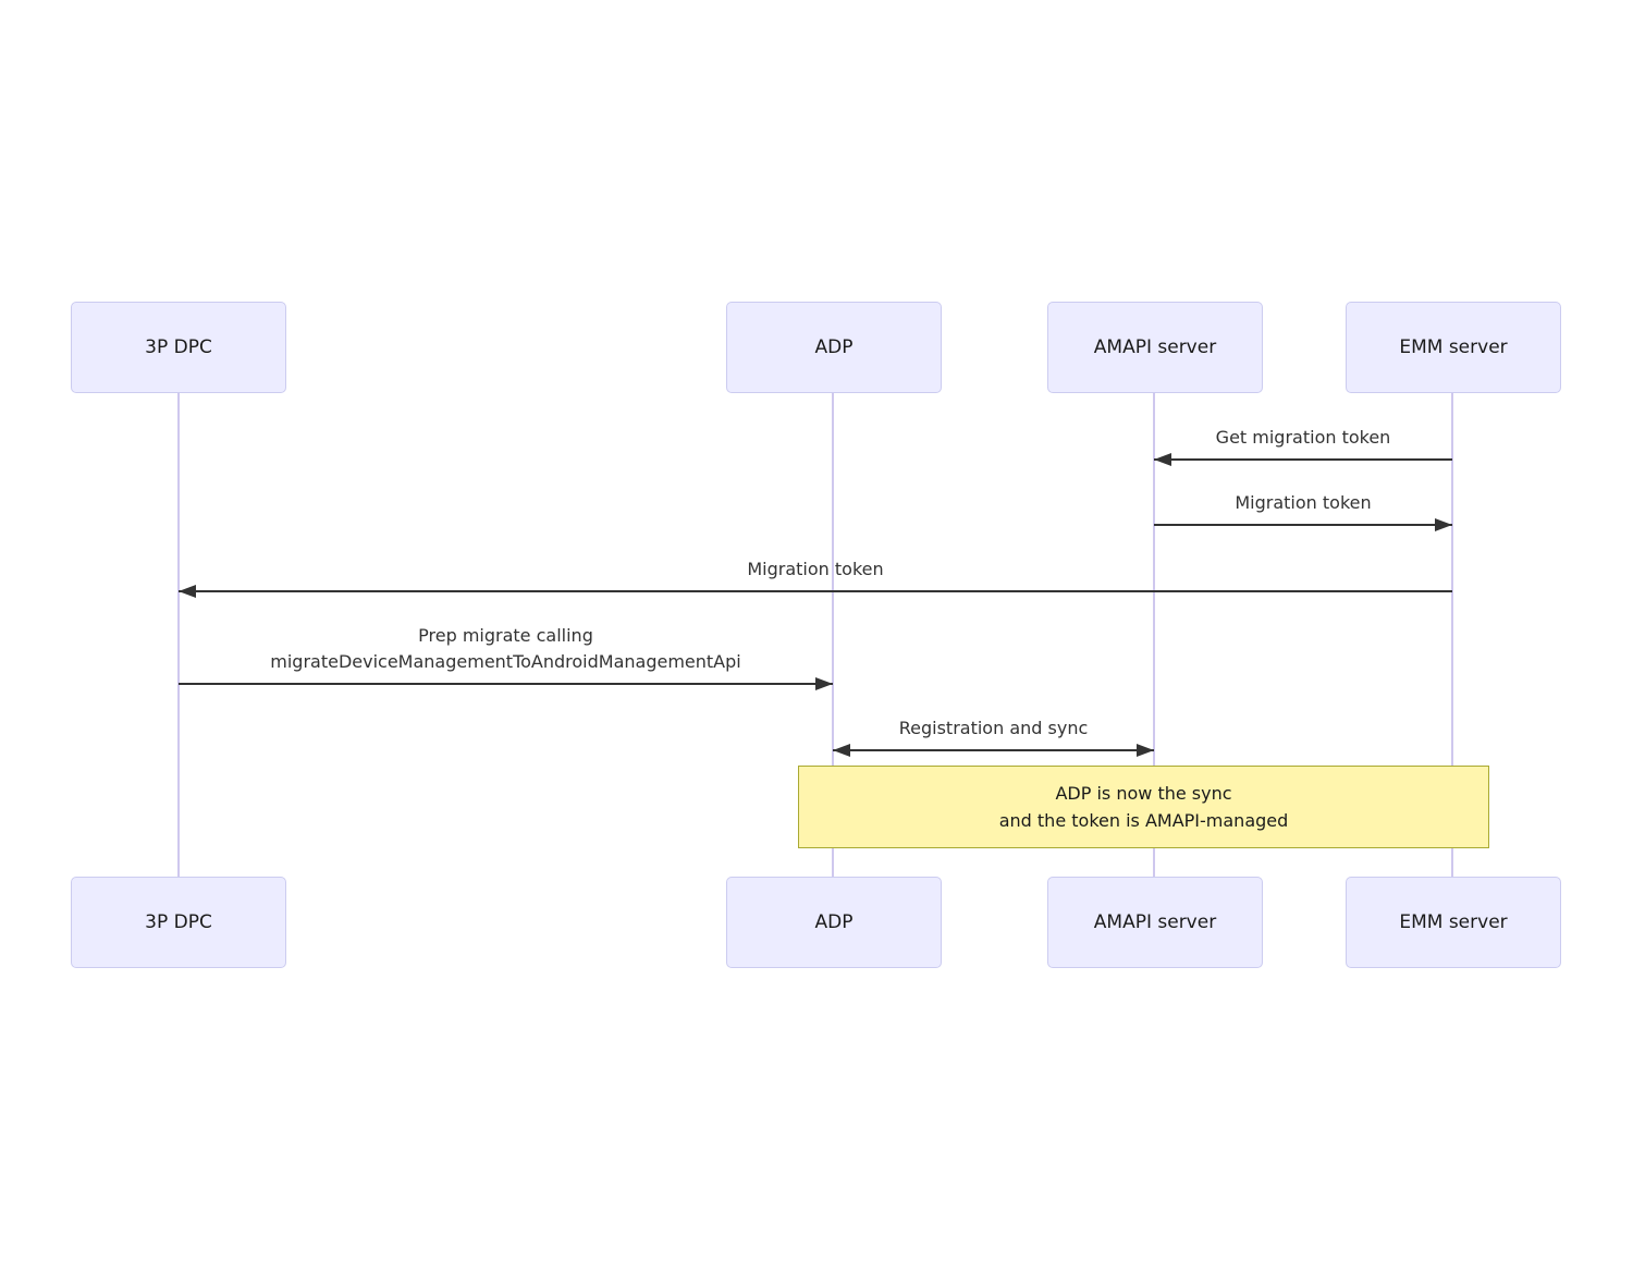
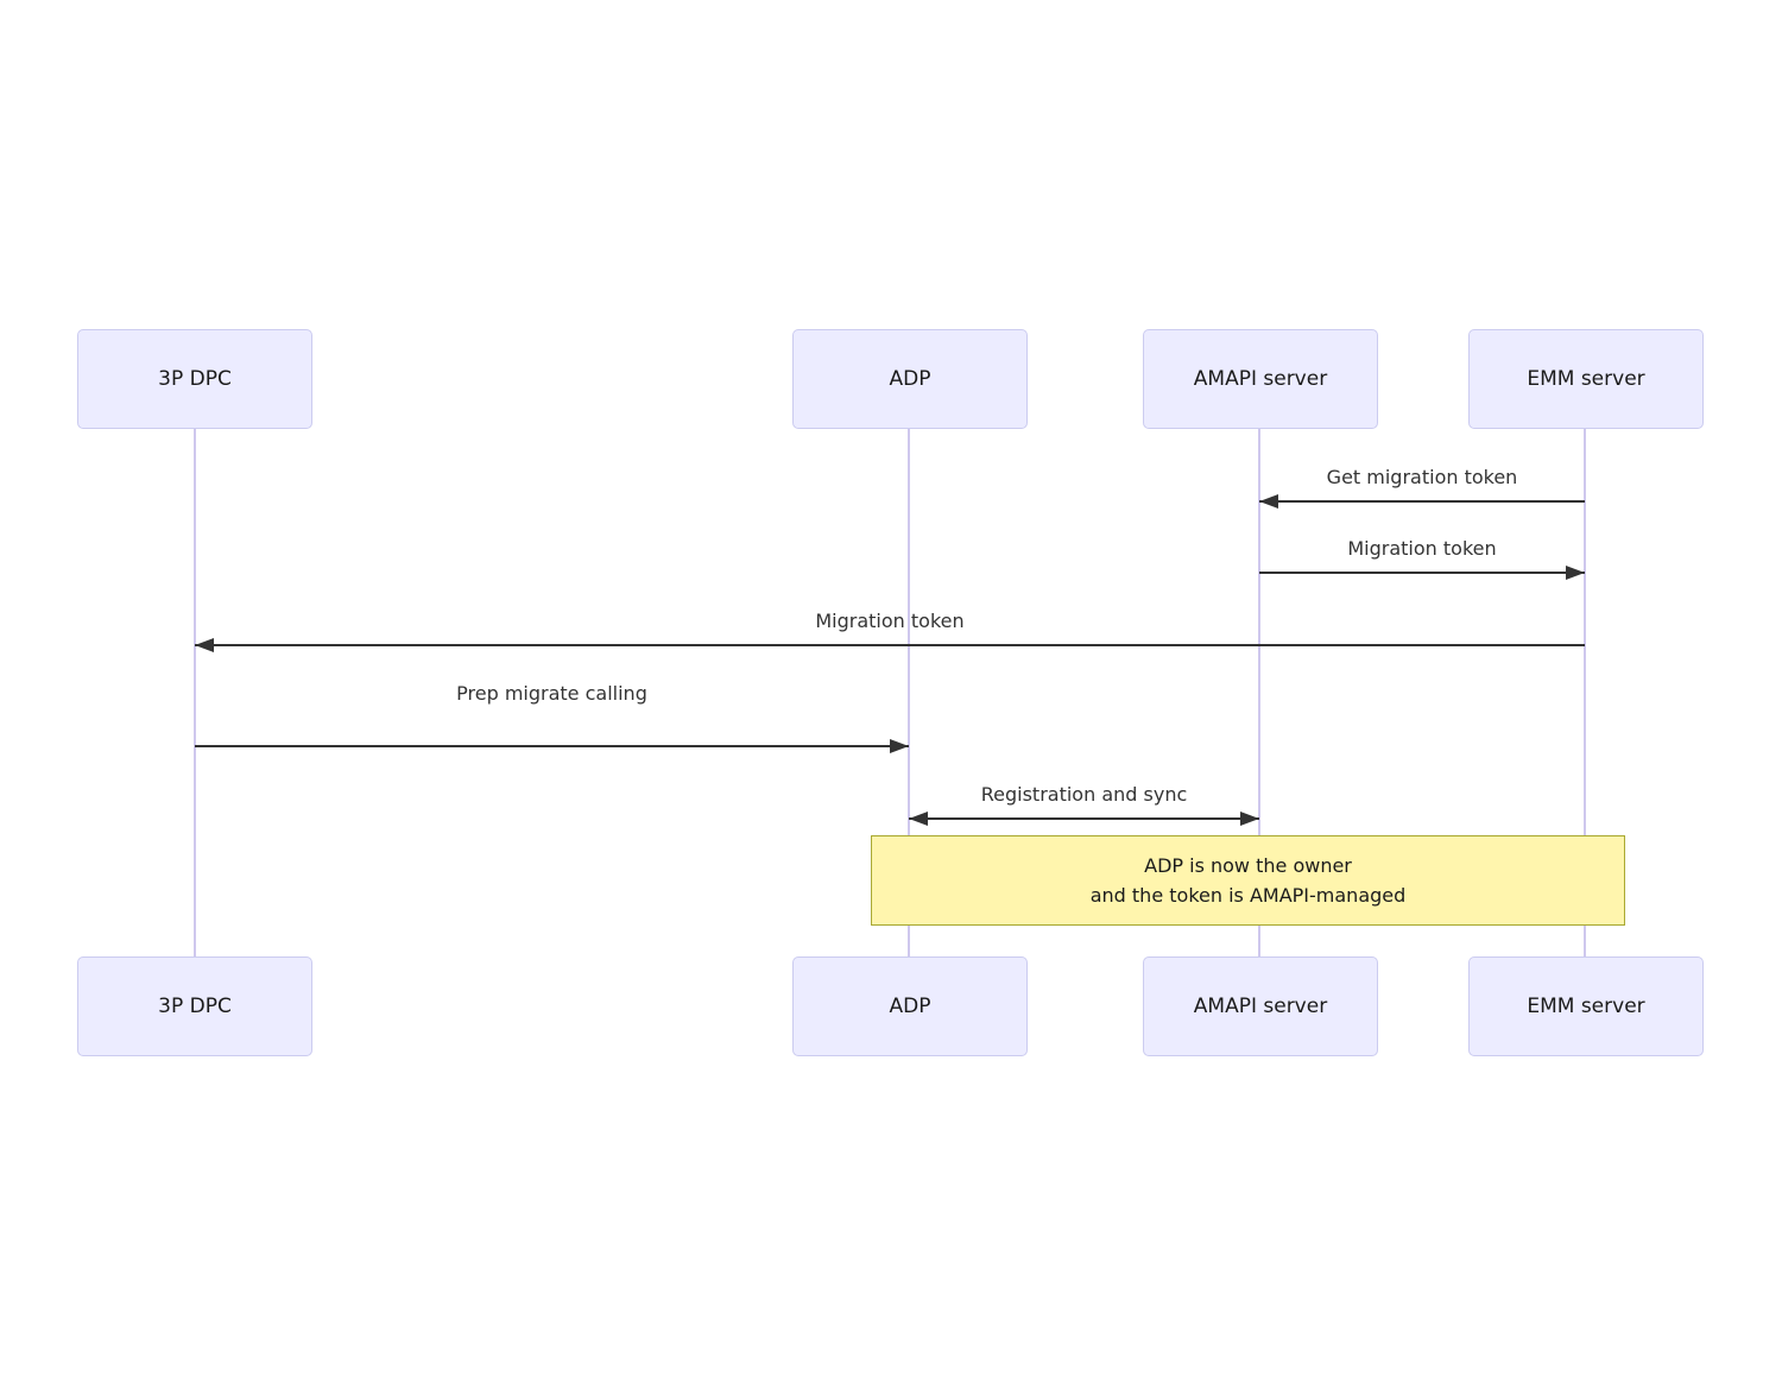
  3P DPC
  ADP
  AMAPI server
  EMM server
  Get migration token
  Migration token
  Migration token
  Prep migrate calling
- migrateDeviceManagementToAndroidManagementApi
  Registration and sync
- ADP is now the sync
+ ADP is now the owner
  and the token is AMAPI-managed
  3P DPC
  ADP
  AMAPI server
  EMM server
